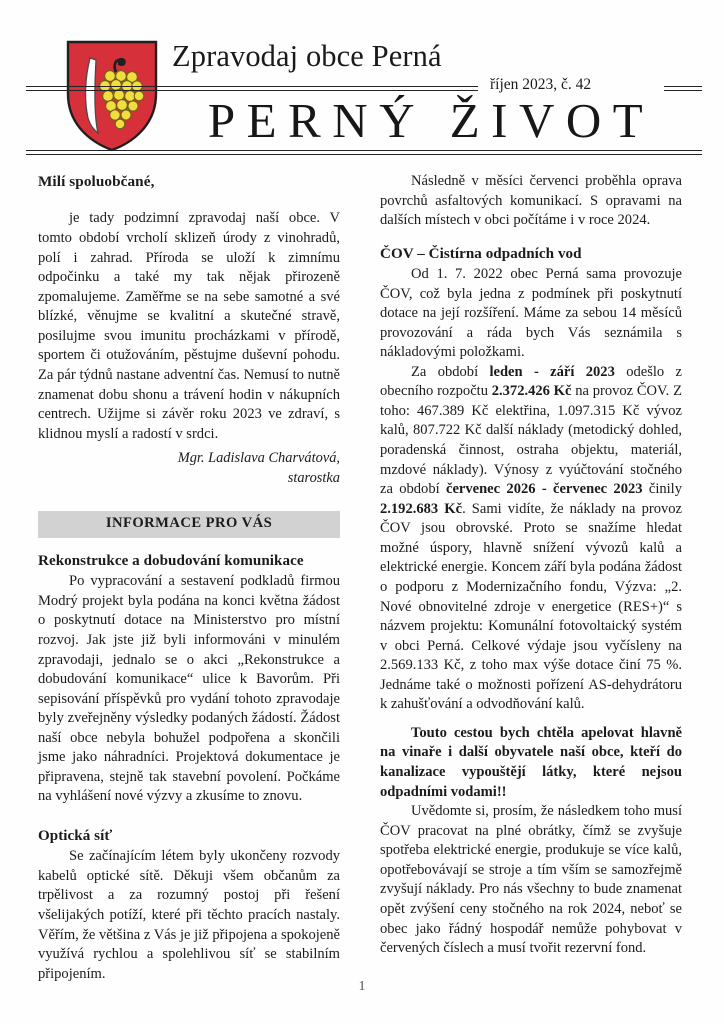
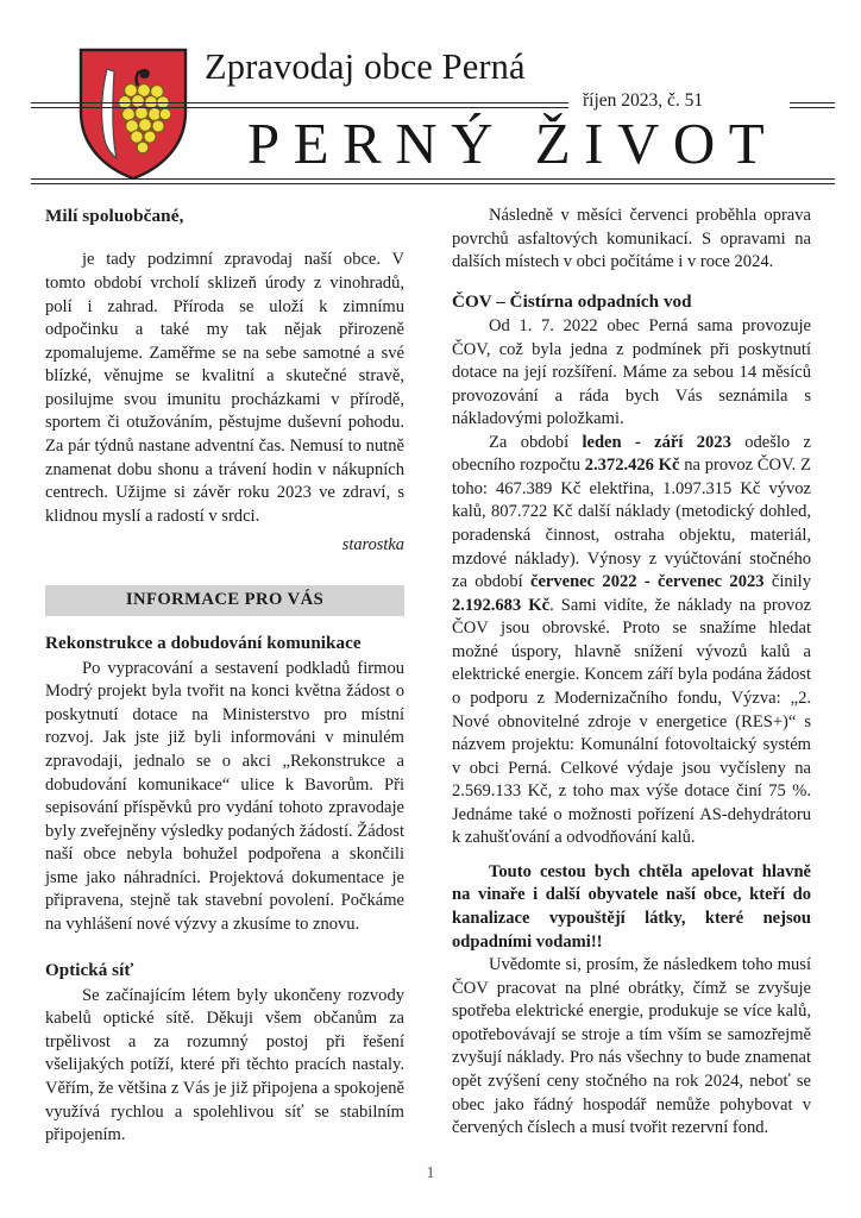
  Zpravodaj obce Perná
- říjen 2023, č. 42
+ říjen 2023, č. 51
  PERNÝ ŽIVOT
  Milí spoluobčané,
  je tady podzimní zpravodaj naší obce. V tomto období vrcholí sklizeň úrody z vinohradů, polí i zahrad. Příroda se uloží k zimnímu odpočinku a také my tak nějak přirozeně zpomalujeme. Zaměřme se na sebe samotné a své blízké, věnujme se kvalitní a skutečné stravě, posilujme svou imunitu procházkami v přírodě, sportem či otužováním, pěstujme duševní pohodu. Za pár týdnů nastane adventní čas. Nemusí to nutně znamenat dobu shonu a trávení hodin v nákupních centrech. Užijme si závěr roku 2023 ve zdraví, s klidnou myslí a radostí v srdci.
- Mgr. Ladislava Charvátová,
  starostka
  INFORMACE PRO VÁS
  Rekonstrukce a dobudování komunikace
- Po vypracování a sestavení podkladů firmou Modrý projekt byla podána na konci května žádost o poskytnutí dotace na Ministerstvo pro místní rozvoj. Jak jste již byli informováni v minulém zpravodaji, jednalo se o akci „Rekonstrukce a dobudování komunikace“ ulice k Bavorům. Při sepisování příspěvků pro vydání tohoto zpravodaje byly zveřejněny výsledky podaných žádostí. Žádost naší obce nebyla bohužel podpořena a skončili jsme jako náhradníci. Projektová dokumentace je připravena, stejně tak stavební povolení. Počkáme na vyhlášení nové výzvy a zkusíme to znovu.
+ Po vypracování a sestavení podkladů firmou Modrý projekt byla tvořit na konci května žádost o poskytnutí dotace na Ministerstvo pro místní rozvoj. Jak jste již byli informováni v minulém zpravodaji, jednalo se o akci „Rekonstrukce a dobudování komunikace“ ulice k Bavorům. Při sepisování příspěvků pro vydání tohoto zpravodaje byly zveřejněny výsledky podaných žádostí. Žádost naší obce nebyla bohužel podpořena a skončili jsme jako náhradníci. Projektová dokumentace je připravena, stejně tak stavební povolení. Počkáme na vyhlášení nové výzvy a zkusíme to znovu.
  Optická síť
  Se začínajícím létem byly ukončeny rozvody kabelů optické sítě. Děkuji všem občanům za trpělivost a za rozumný postoj při řešení všelijakých potíží, které při těchto pracích nastaly. Věřím, že většina z Vás je již připojena a spokojeně využívá rychlou a spolehlivou síť se stabilním připojením.
  Následně v měsíci červenci proběhla oprava povrchů asfaltových komunikací. S opravami na dalších místech v obci počítáme i v roce 2024.
  ČOV – Čistírna odpadních vod
  Od 1. 7. 2022 obec Perná sama provozuje ČOV, což byla jedna z podmínek při poskytnutí dotace na její rozšíření. Máme za sebou 14 měsíců provozování a ráda bych Vás seznámila s nákladovými položkami.
- Za období leden - září 2023 odešlo z obecního rozpočtu 2.372.426 Kč na provoz ČOV. Z toho: 467.389 Kč elektřina, 1.097.315 Kč vývoz kalů, 807.722 Kč další náklady (metodický dohled, poradenská činnost, ostraha objektu, materiál, mzdové náklady). Výnosy z vyúčtování stočného za období červenec 2026 - červenec 2023 činily 2.192.683 Kč. Sami vidíte, že náklady na provoz ČOV jsou obrovské. Proto se snažíme hledat možné úspory, hlavně snížení vývozů kalů a elektrické energie. Koncem září byla podána žádost o podporu z Modernizačního fondu, Výzva: „2. Nové obnovitelné zdroje v energetice (RES+)“ s názvem projektu: Komunální fotovoltaický systém v obci Perná. Celkové výdaje jsou vyčísleny na 2.569.133 Kč, z toho max výše dotace činí 75 %. Jednáme také o možnosti pořízení AS-dehydrátoru k zahušťování a odvodňování kalů.
+ Za období leden - září 2023 odešlo z obecního rozpočtu 2.372.426 Kč na provoz ČOV. Z toho: 467.389 Kč elektřina, 1.097.315 Kč vývoz kalů, 807.722 Kč další náklady (metodický dohled, poradenská činnost, ostraha objektu, materiál, mzdové náklady). Výnosy z vyúčtování stočného za období červenec 2022 - červenec 2023 činily 2.192.683 Kč. Sami vidíte, že náklady na provoz ČOV jsou obrovské. Proto se snažíme hledat možné úspory, hlavně snížení vývozů kalů a elektrické energie. Koncem září byla podána žádost o podporu z Modernizačního fondu, Výzva: „2. Nové obnovitelné zdroje v energetice (RES+)“ s názvem projektu: Komunální fotovoltaický systém v obci Perná. Celkové výdaje jsou vyčísleny na 2.569.133 Kč, z toho max výše dotace činí 75 %. Jednáme také o možnosti pořízení AS-dehydrátoru k zahušťování a odvodňování kalů.
  Touto cestou bych chtěla apelovat hlavně na vinaře i další obyvatele naší obce, kteří do kanalizace vypouštějí látky, které nejsou odpadními vodami!!
  Uvědomte si, prosím, že následkem toho musí ČOV pracovat na plné obrátky, čímž se zvyšuje spotřeba elektrické energie, produkuje se více kalů, opotřebovávají se stroje a tím vším se samozřejmě zvyšují náklady. Pro nás všechny to bude znamenat opět zvýšení ceny stočného na rok 2024, neboť se obec jako řádný hospodář nemůže pohybovat v červených číslech a musí tvořit rezervní fond.
  1
